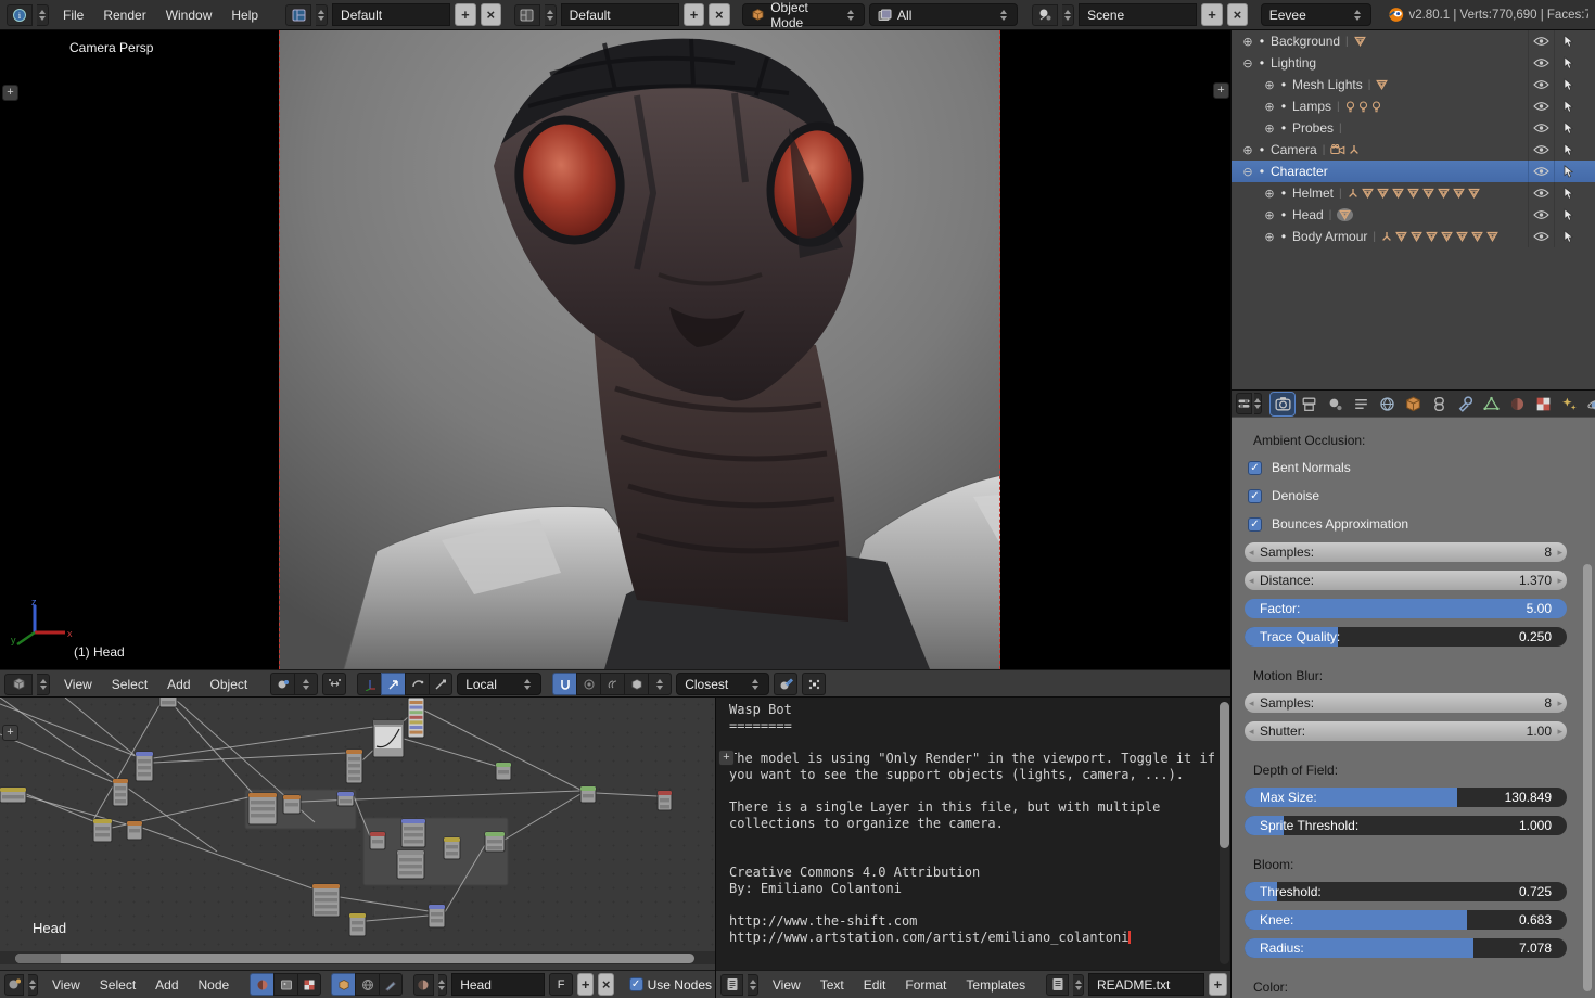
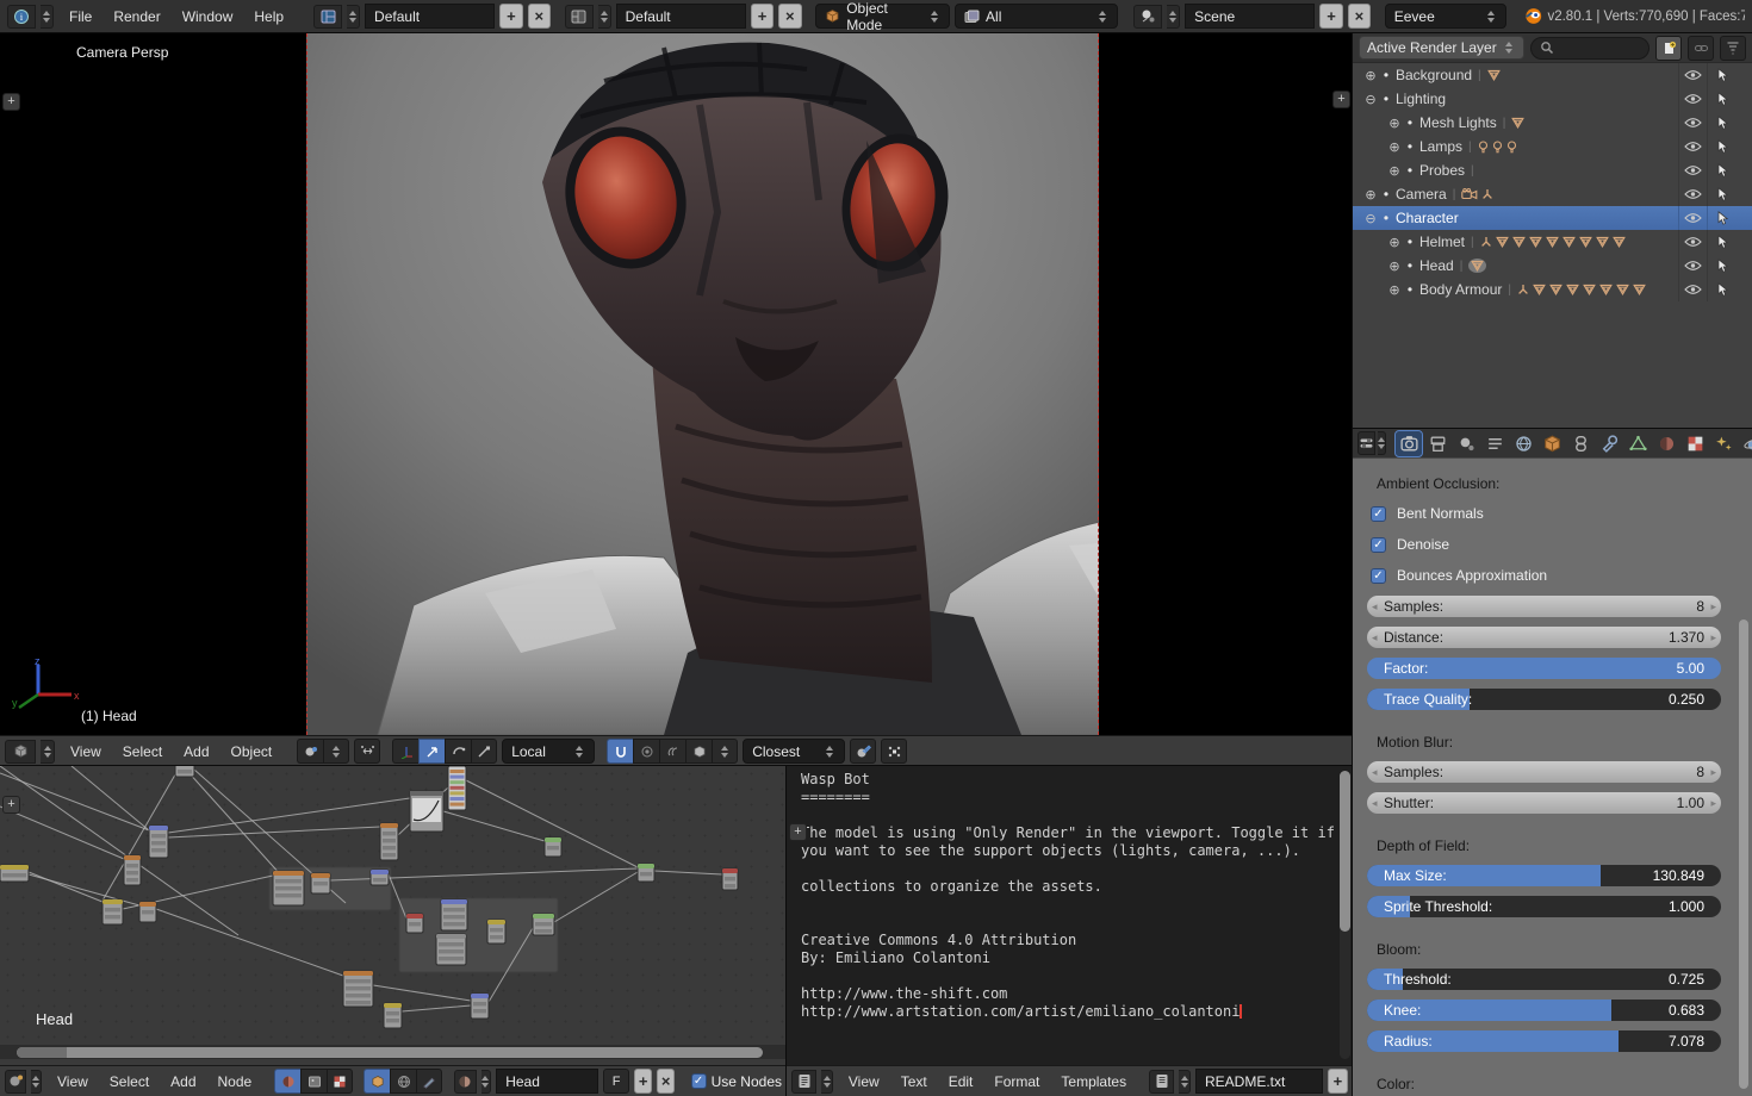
  i
  File
  Render
  Window
  Help
  Default
  +
  ×
  Default
  +
  ×
  Object Mode
  All
  Scene
  +
  ×
  Eevee
  v2.80.1 | Verts:770,690 | Faces:7
  Camera Persp
  (1) Head
  z
  x
  y
  +
  +
  View Select Add Object
  Local
  Closest
  Head
  +
  View Select Add Node
  Head
  F
  +
  ×
  ✓
  Use Nodes
  Wasp Bot
  ========
  he model is using "Only Render" in the viewport. Toggle it if
  you want to see the support objects (lights, camera, ...).
- There is a single Layer in this file, but with multiple
- collections to organize the camera.
+ collections to organize the assets.
  Creative Commons 4.0 Attribution
  By: Emiliano Colantoni
  http://www.the-shift.com
  http://www.artstation.com/artist/emiliano_colantoni
  +
  View Text Edit Format Templates
  README.txt
  +
+ Active Render Layer
  ⊕
  •
  Background
  |
  ⊖
  •
  Lighting
  ⊕
  •
  Mesh Lights
  ⊕
  •
  Lamps
  |
  ⊕
  •
  Probes
  |
  ⊕
  •
  Camera
  ⊖
  •
  Character
  ⊕
  •
  Helmet
  |
  ⊕
  •
  Head
  ⊕
  •
  Body Armour
  |
  Ambient Occlusion:
  ✓
  Bent Normals
  ✓
  Denoise
  ✓
  Bounces Approximation
  ◂
  ▸
  Samples:
  8
  ◂
  ▸
  Distance:
  1.370
  Factor:
  5.00
  Trace Quality:
  0.250
  Motion Blur:
  ◂
  ▸
  Samples:
  8
  ◂
  ▸
  Shutter:
  1.00
  Depth of Field:
  Max Size:
  130.849
  Sprite Threshold:
  1.000
  Bloom:
  Threshold:
  0.725
  Knee:
  0.683
  Radius:
  7.078
  Color:
